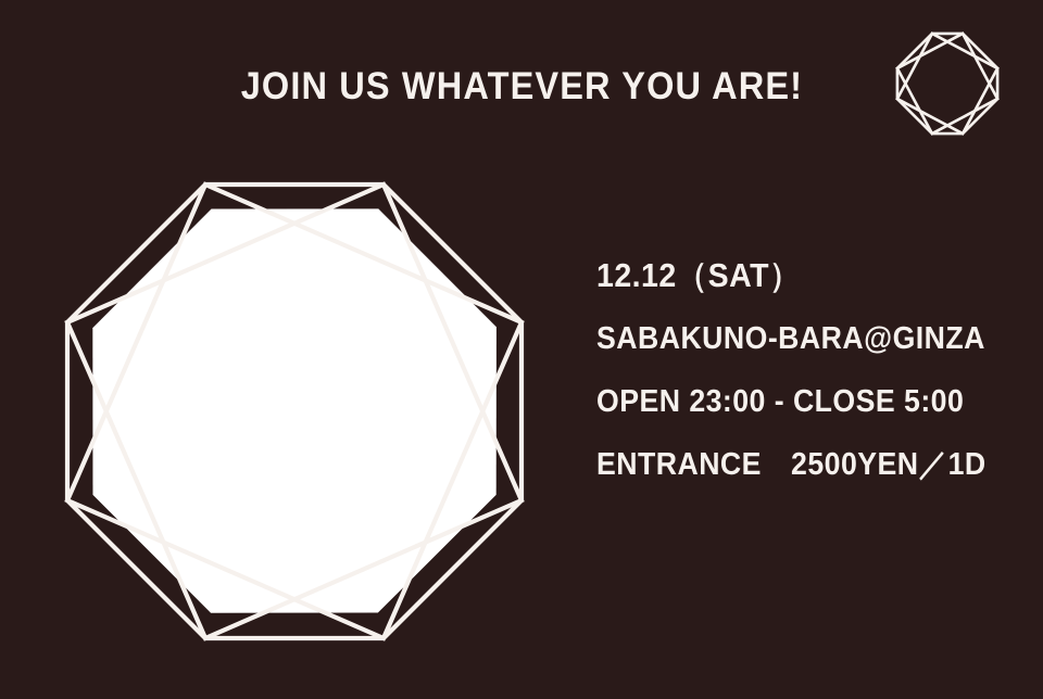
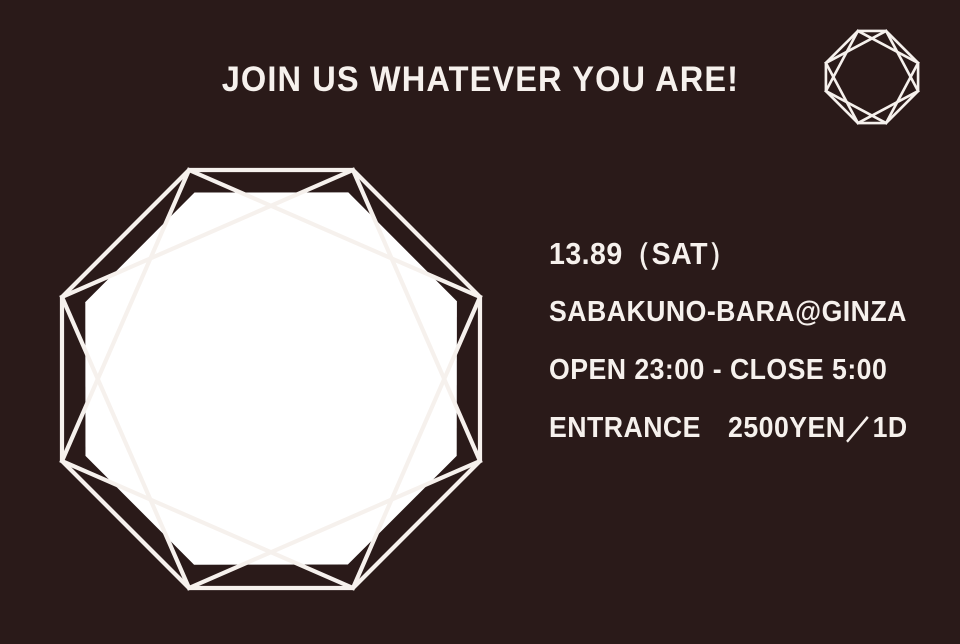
  JOIN US WHATEVER YOU ARE!
- 12.12（SAT）
+ 13.89（SAT）
  SABAKUNO-BARA@GINZA
  OPEN 23:00 - CLOSE 5:00
  ENTRANCE 2500YEN／1D
